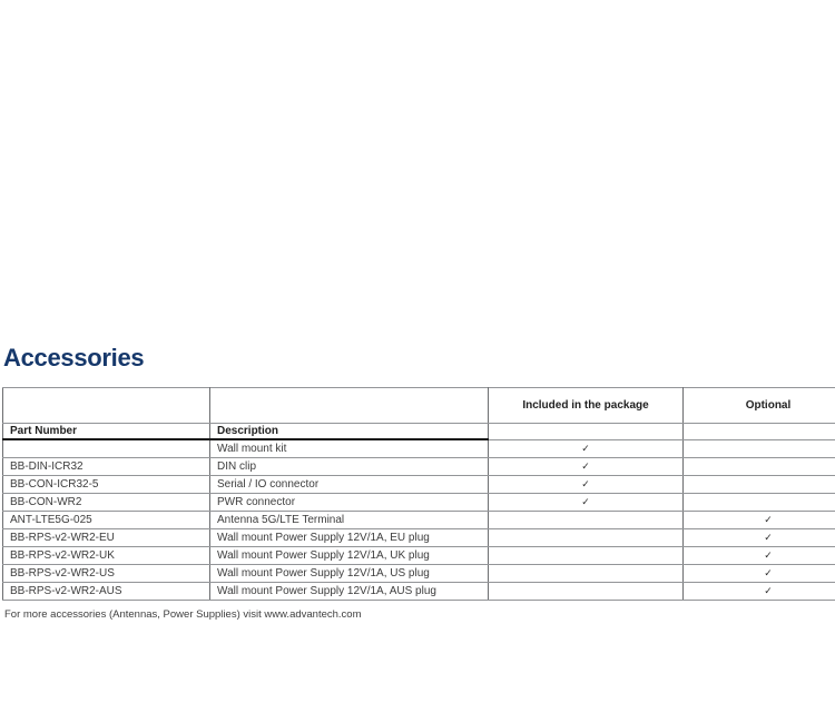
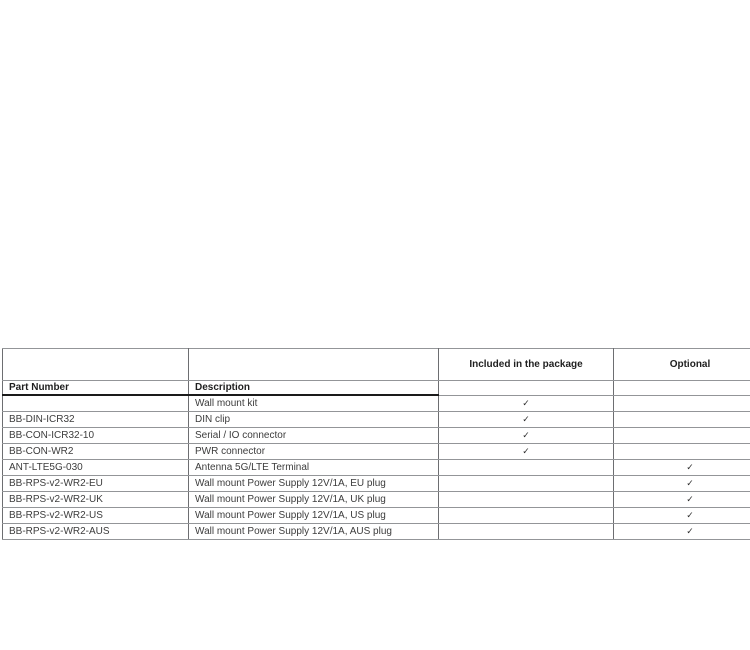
- Accessories
  		Included in the package	Optional
  Part Number	Description
  	Wall mount kit	✓
  BB-DIN-ICR32	DIN clip	✓
- BB-CON-ICR32-5	Serial / IO connector	✓
+ BB-CON-ICR32-10	Serial / IO connector	✓
  BB-CON-WR2	PWR connector	✓
- ANT-LTE5G-025	Antenna 5G/LTE Terminal		✓
+ ANT-LTE5G-030	Antenna 5G/LTE Terminal		✓
  BB-RPS-v2-WR2-EU	Wall mount Power Supply 12V/1A, EU plug		✓
  BB-RPS-v2-WR2-UK	Wall mount Power Supply 12V/1A, UK plug		✓
  BB-RPS-v2-WR2-US	Wall mount Power Supply 12V/1A, US plug		✓
  BB-RPS-v2-WR2-AUS	Wall mount Power Supply 12V/1A, AUS plug		✓
- For more accessories (Antennas, Power Supplies) visit www.advantech.com
